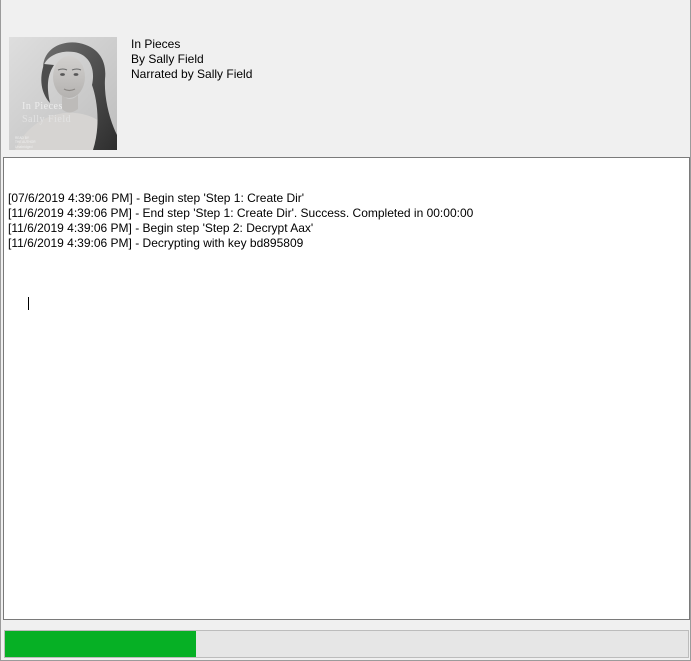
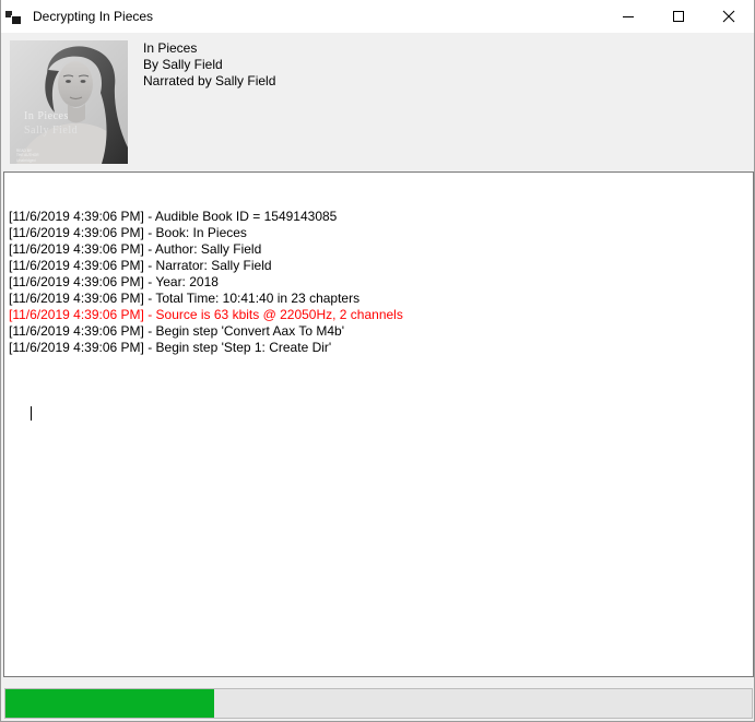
+ Decrypting In Pieces
  In Pieces
  In Pieces
  By Sally Field
  Narrated by Sally Field
+ [11/6/2019 4:39:06 PM] - Audible Book ID = 1549143085
+ [11/6/2019 4:39:06 PM] - Book: In Pieces
+ [11/6/2019 4:39:06 PM] - Author: Sally Field
+ [11/6/2019 4:39:06 PM] - Narrator: Sally Field
+ [11/6/2019 4:39:06 PM] - Year: 2018
+ [11/6/2019 4:39:06 PM] - Total Time: 10:41:40 in 23 chapters
+ [11/6/2019 4:39:06 PM] - Source is 63 kbits @ 22050Hz, 2 channels
+ [11/6/2019 4:39:06 PM] - Begin step 'Convert Aax To M4b'
- [07/6/2019 4:39:06 PM] - Begin step 'Step 1: Create Dir'
+ [11/6/2019 4:39:06 PM] - Begin step 'Step 1: Create Dir'
- [11/6/2019 4:39:06 PM] - End step 'Step 1: Create Dir'. Success. Completed in 00:00:00
- [11/6/2019 4:39:06 PM] - Begin step 'Step 2: Decrypt Aax'
- [11/6/2019 4:39:06 PM] - Decrypting with key bd895809
